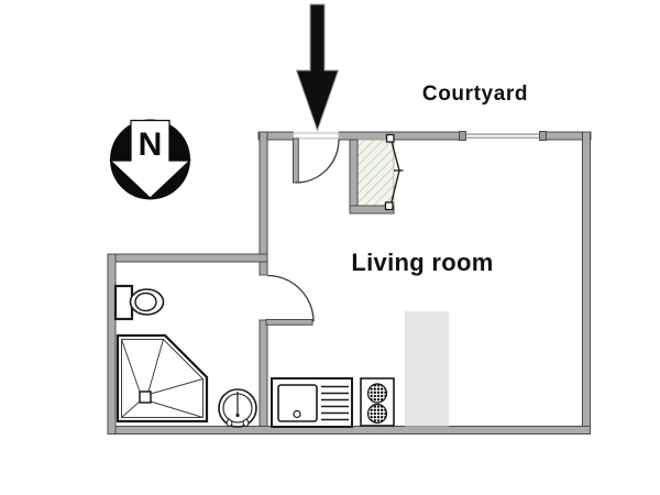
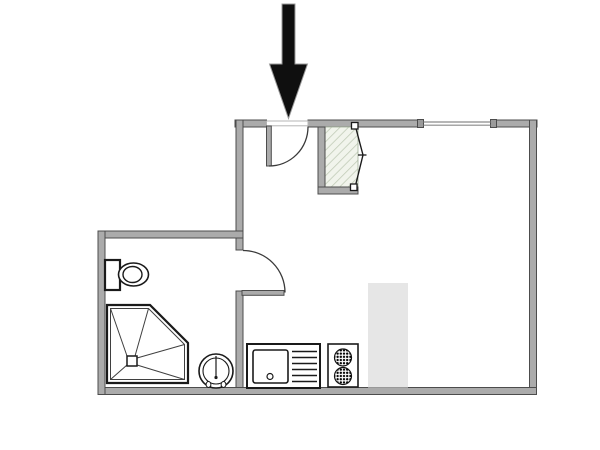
- N
- Courtyard
- Living room
